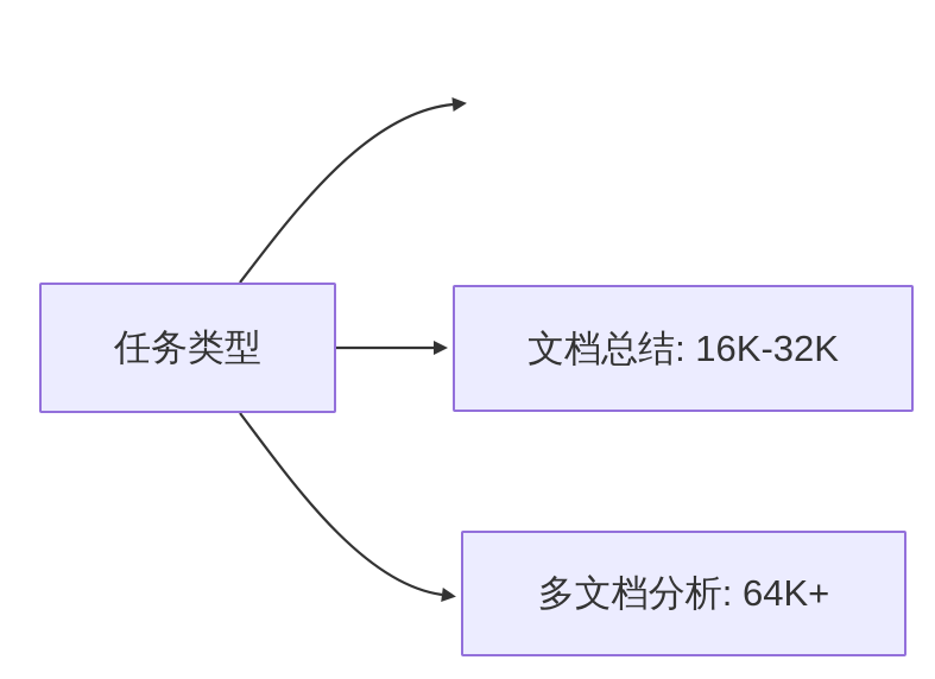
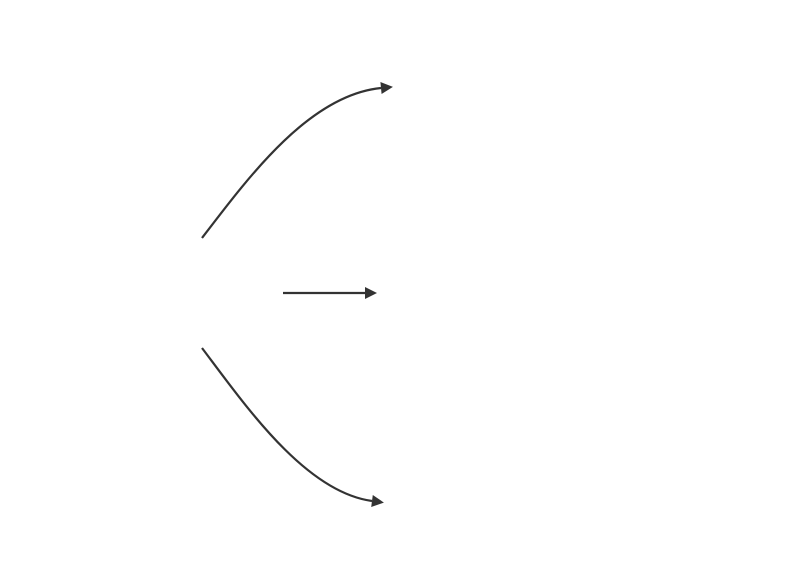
- 任务类型
- 文档总结: 16K-32K
- 多文档分析: 64K+
